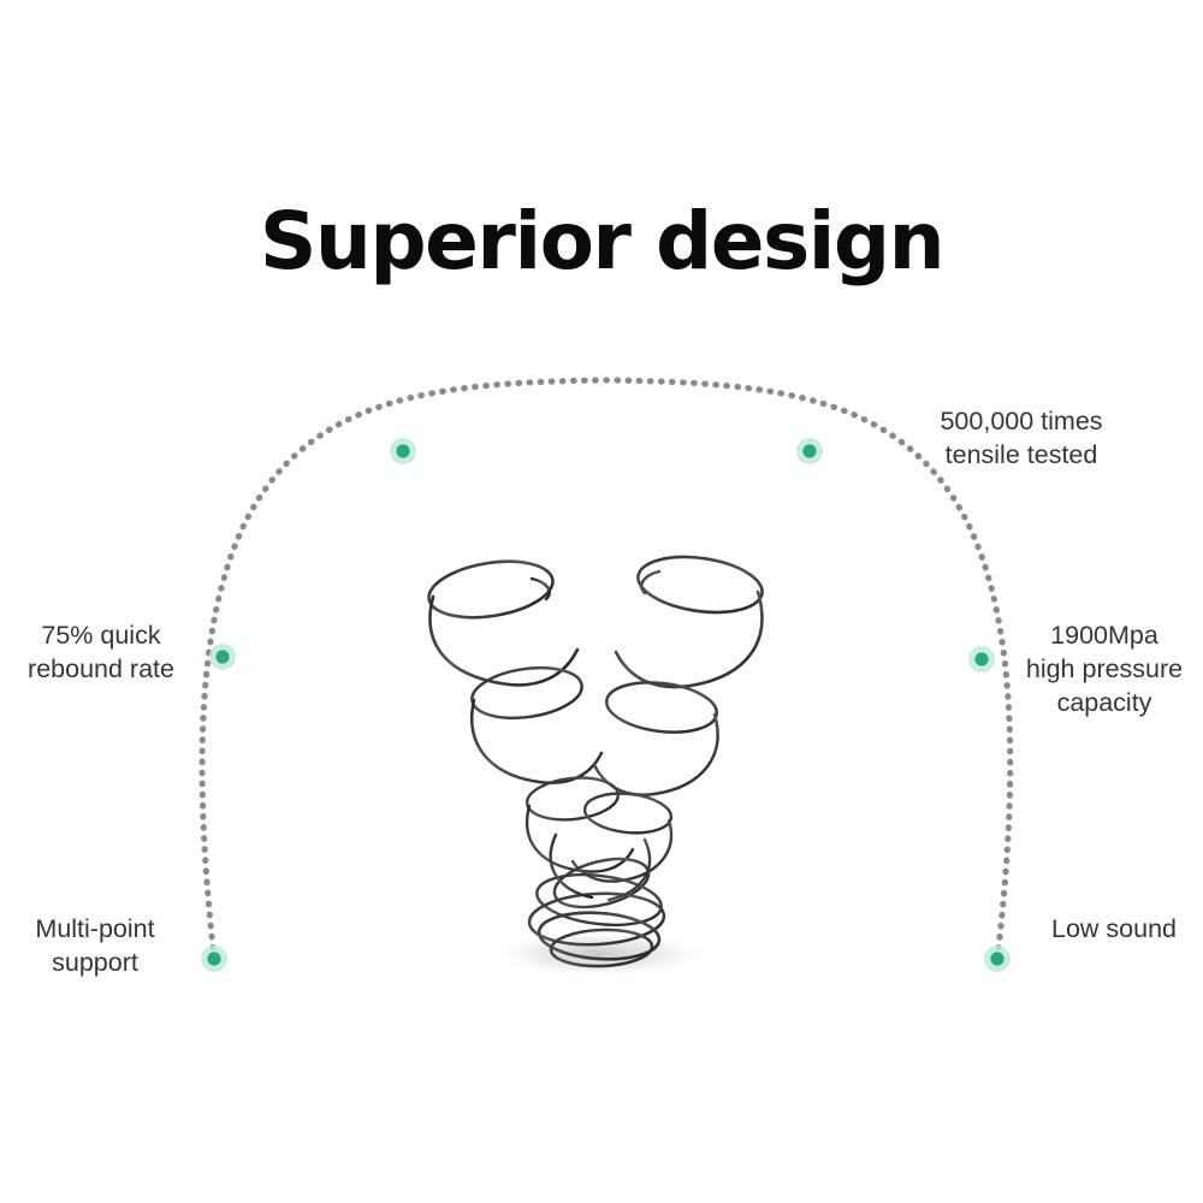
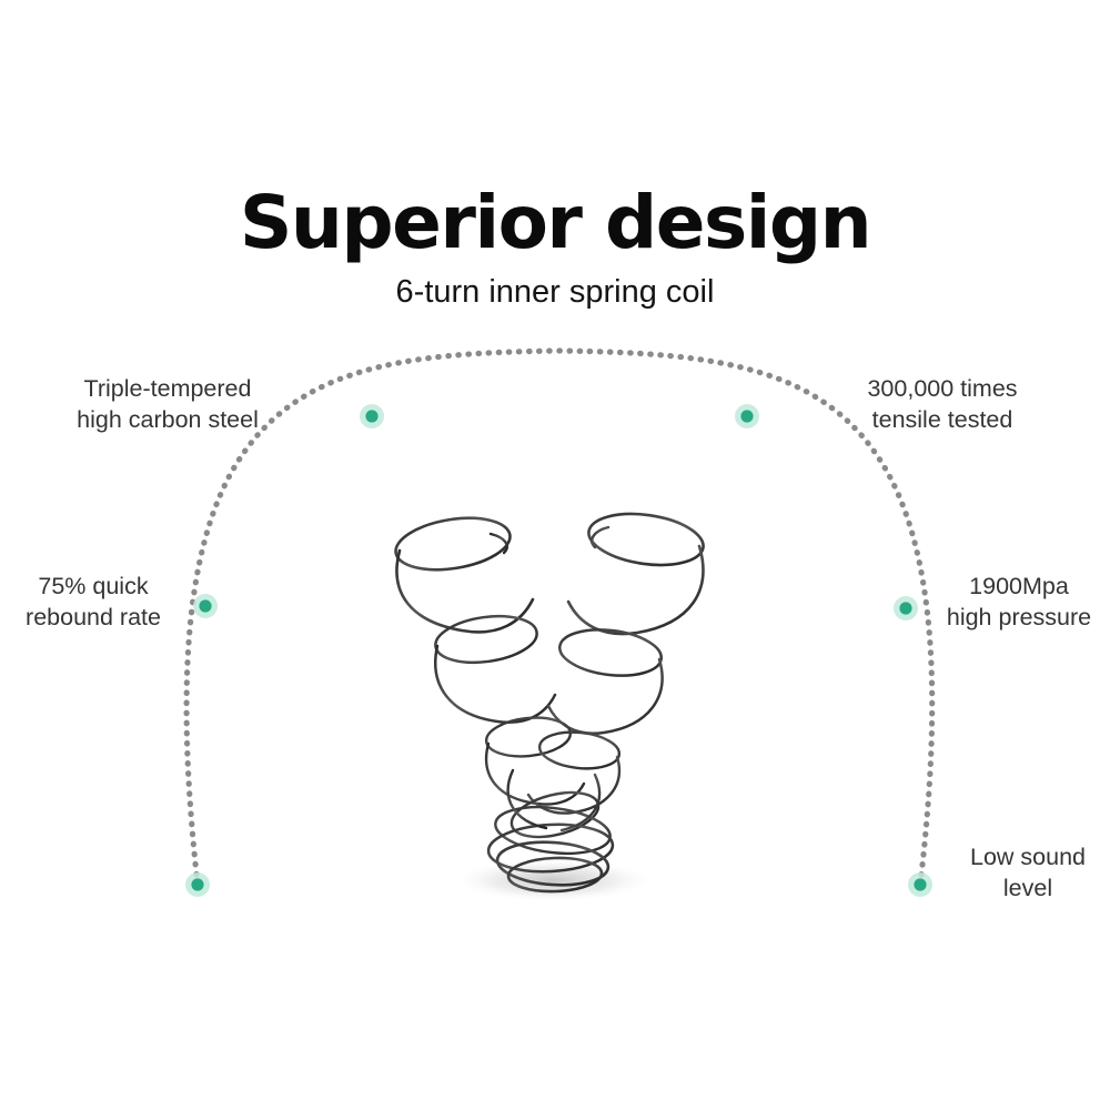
  Superior design
+ 6-turn inner spring coil
+ Triple-tempered
+ high carbon steel
- 500,000 times
+ 300,000 times
  tensile tested
  75% quick
  rebound rate
  1900Mpa
  high pressure
- capacity
- Multi-point
- support
  Low sound
+ level
